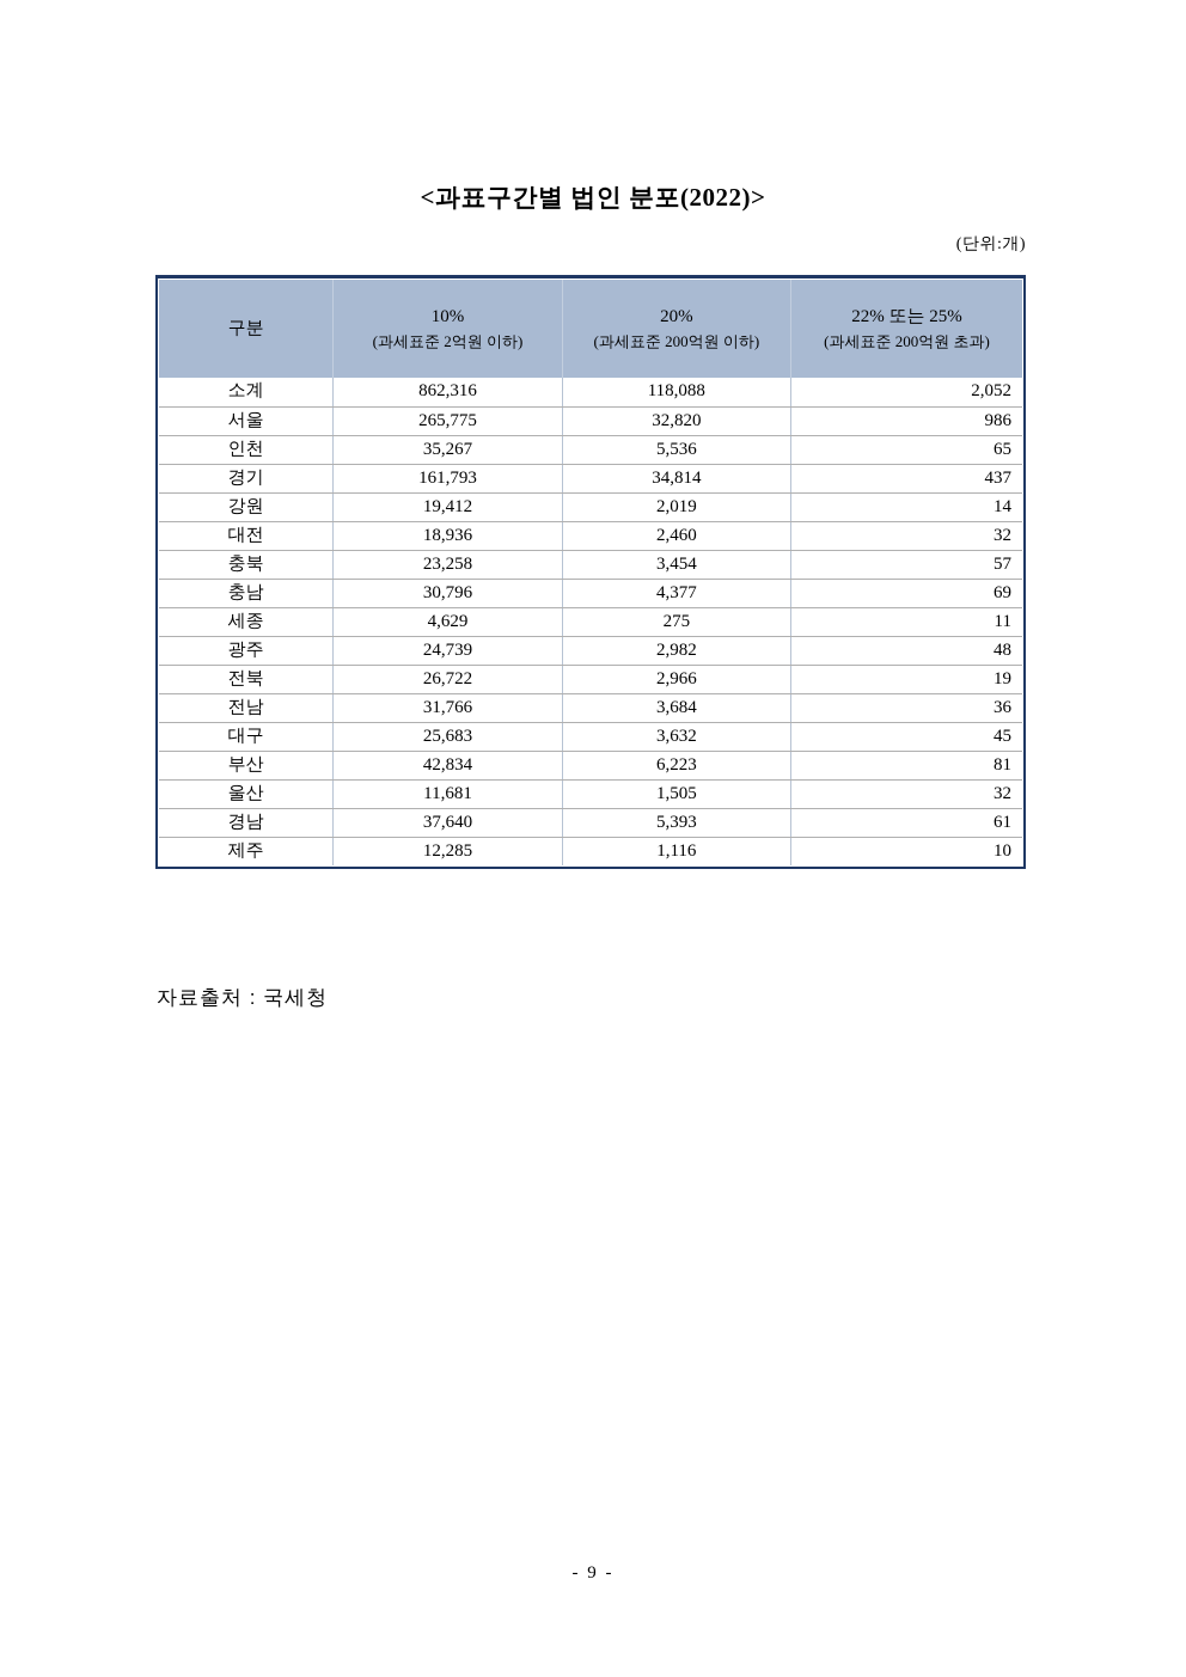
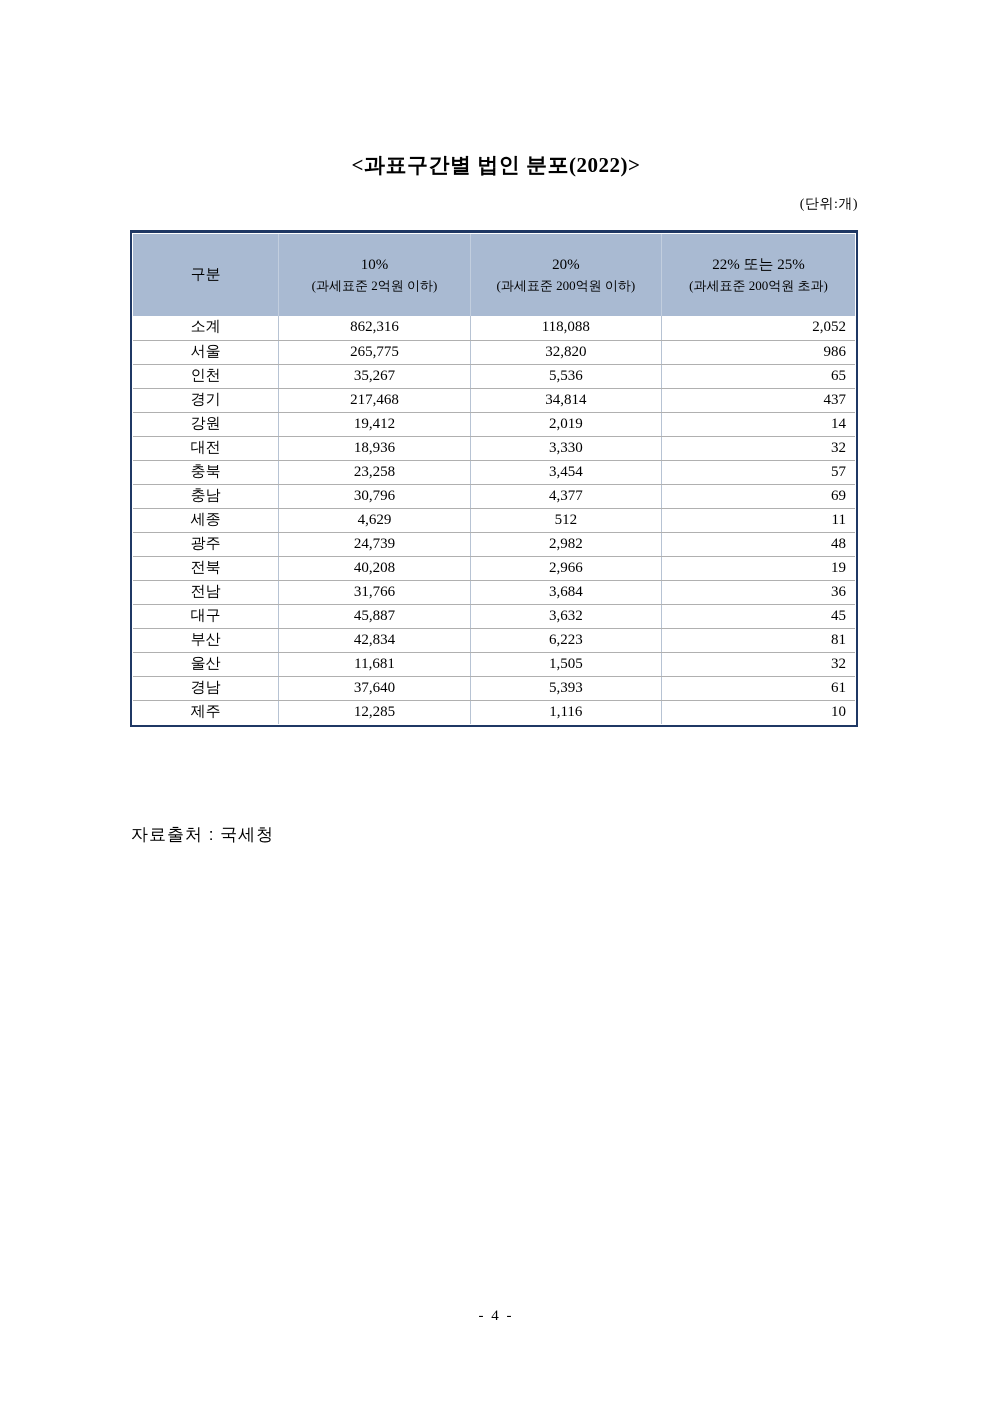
  <과표구간별 법인 분포(2022)>
  (단위:개)
  구분	10%(과세표준 2억원 이하)	20%(과세표준 200억원 이하)	22% 또는 25%(과세표준 200억원 초과)
  소계	862,316	118,088	2,052
  서울	265,775	32,820	986
  인천	35,267	5,536	65
- 경기	161,793	34,814	437
+ 경기	217,468	34,814	437
  강원	19,412	2,019	14
- 대전	18,936	2,460	32
+ 대전	18,936	3,330	32
  충북	23,258	3,454	57
  충남	30,796	4,377	69
- 세종	4,629	275	11
+ 세종	4,629	512	11
  광주	24,739	2,982	48
- 전북	26,722	2,966	19
+ 전북	40,208	2,966	19
  전남	31,766	3,684	36
- 대구	25,683	3,632	45
+ 대구	45,887	3,632	45
  부산	42,834	6,223	81
  울산	11,681	1,505	32
  경남	37,640	5,393	61
  제주	12,285	1,116	10
  자료출처 : 국세청
- - 9 -
+ - 4 -
